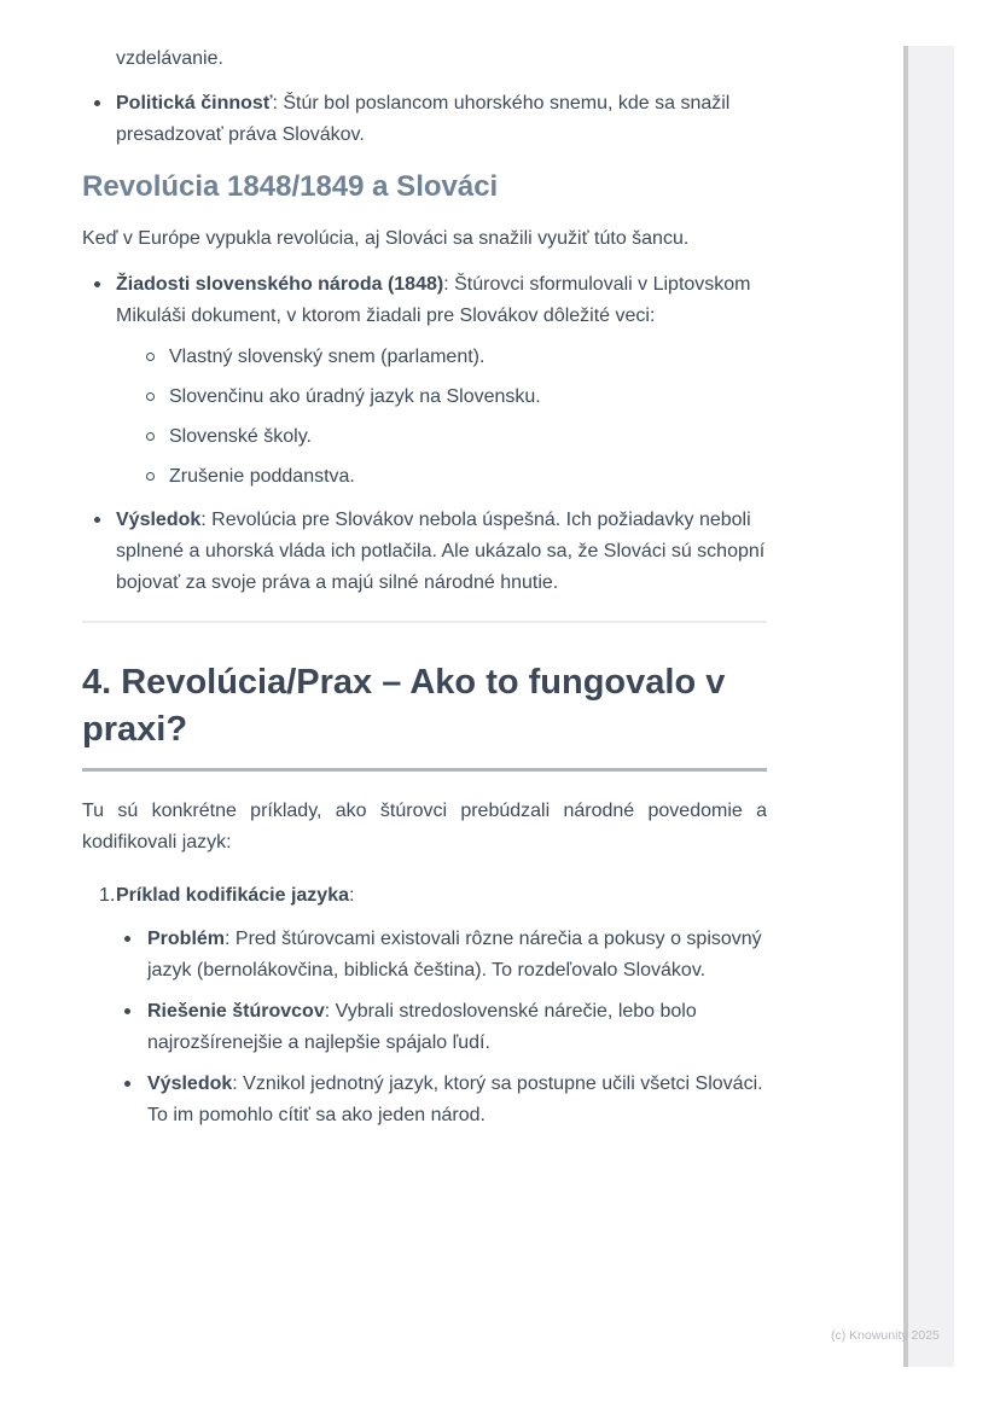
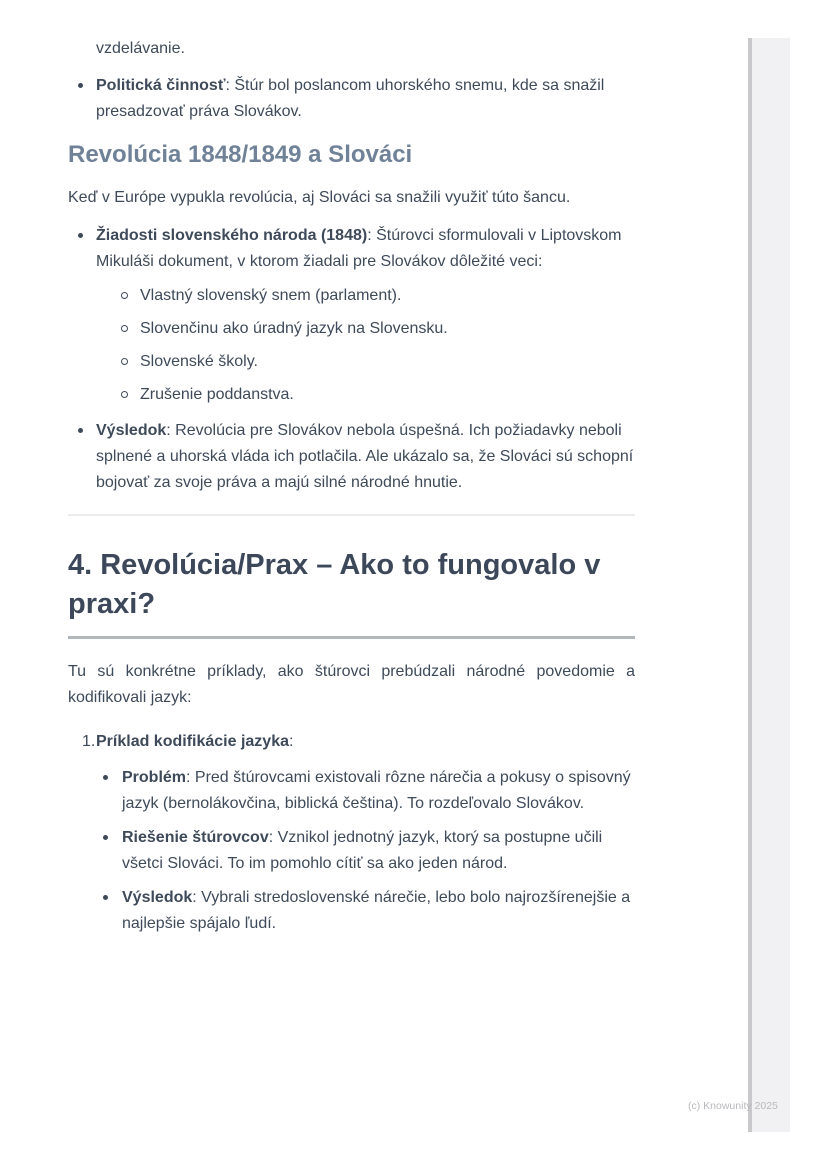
  vzdelávanie.
  Politická činnosť: Štúr bol poslancom uhorského snemu, kde sa snažil presadzovať práva Slovákov.
  Revolúcia 1848/1849 a Slováci
  Keď v Európe vypukla revolúcia, aj Slováci sa snažili využiť túto šancu.
  Žiadosti slovenského národa (1848): Štúrovci sformulovali v Liptovskom Mikuláši dokument, v ktorom žiadali pre Slovákov dôležité veci:
  Vlastný slovenský snem (parlament).
  Slovenčinu ako úradný jazyk na Slovensku.
  Slovenské školy.
  Zrušenie poddanstva.
  Výsledok: Revolúcia pre Slovákov nebola úspešná. Ich požiadavky neboli splnené a uhorská vláda ich potlačila. Ale ukázalo sa, že Slováci sú schopní bojovať za svoje práva a majú silné národné hnutie.
  4. Revolúcia/Prax – Ako to fungovalo v praxi?
  Tu sú konkrétne príklady, ako štúrovci prebúdzali národné povedomie a kodifikovali jazyk:
  1.
  Príklad kodifikácie jazyka:
  Problém: Pred štúrovcami existovali rôzne nárečia a pokusy o spisovný jazyk (bernolákovčina, biblická čeština). To rozdeľovalo Slovákov.
- Riešenie štúrovcov: Vybrali stredoslovenské nárečie, lebo bolo najrozšírenejšie a najlepšie spájalo ľudí.
+ Riešenie štúrovcov: Vznikol jednotný jazyk, ktorý sa postupne učili všetci Slováci. To im pomohlo cítiť sa ako jeden národ.
- Výsledok: Vznikol jednotný jazyk, ktorý sa postupne učili všetci Slováci. To im pomohlo cítiť sa ako jeden národ.
+ Výsledok: Vybrali stredoslovenské nárečie, lebo bolo najrozšírenejšie a najlepšie spájalo ľudí.
  (c) Knowunity 2025
